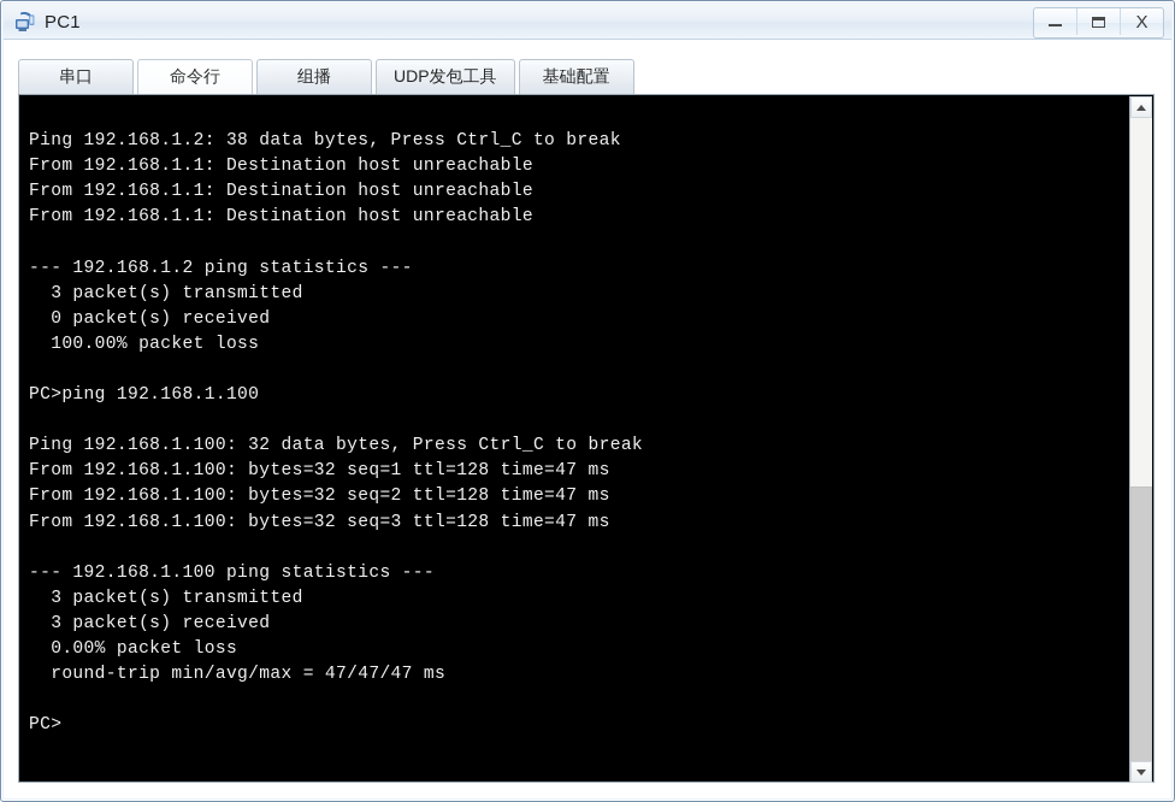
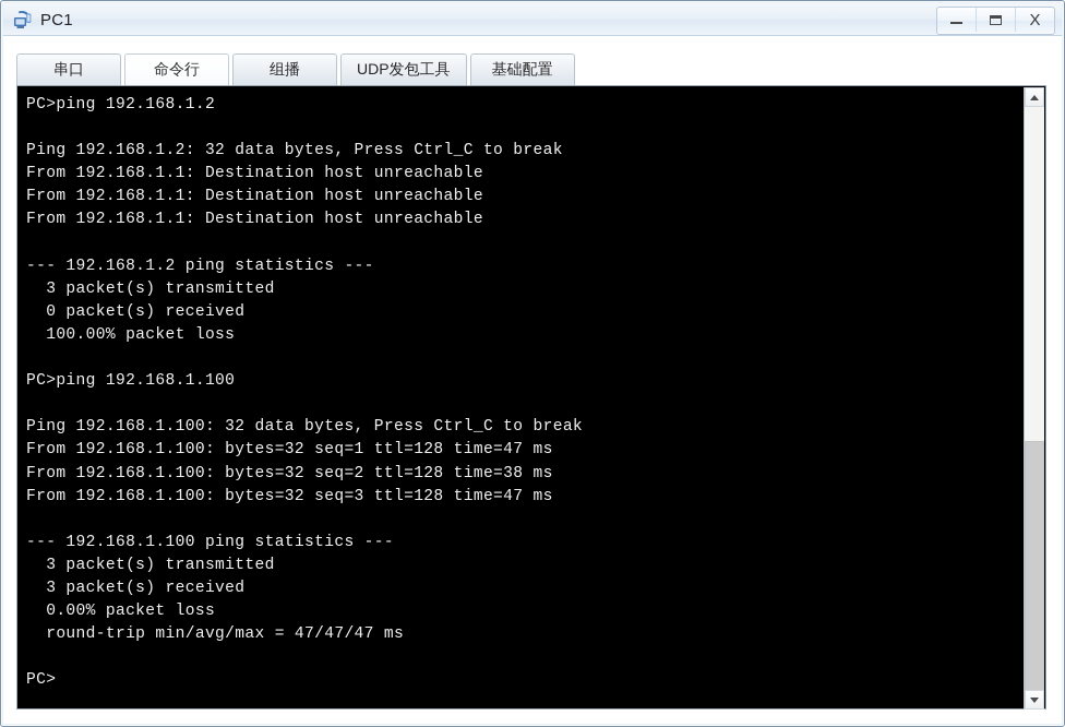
  PC1
  X
  串口
  命令行
  组播
  UDP发包工具
  基础配置
+ PC>ping 192.168.1.2
- Ping 192.168.1.2: 38 data bytes, Press Ctrl_C to break
+ Ping 192.168.1.2: 32 data bytes, Press Ctrl_C to break
  From 192.168.1.1: Destination host unreachable
  From 192.168.1.1: Destination host unreachable
  From 192.168.1.1: Destination host unreachable
  --- 192.168.1.2 ping statistics ---
  3 packet(s) transmitted
  0 packet(s) received
  100.00% packet loss
  PC>ping 192.168.1.100
  Ping 192.168.1.100: 32 data bytes, Press Ctrl_C to break
  From 192.168.1.100: bytes=32 seq=1 ttl=128 time=47 ms
- From 192.168.1.100: bytes=32 seq=2 ttl=128 time=47 ms
+ From 192.168.1.100: bytes=32 seq=2 ttl=128 time=38 ms
  From 192.168.1.100: bytes=32 seq=3 ttl=128 time=47 ms
  --- 192.168.1.100 ping statistics ---
  3 packet(s) transmitted
  3 packet(s) received
  0.00% packet loss
  round-trip min/avg/max = 47/47/47 ms
  PC>
